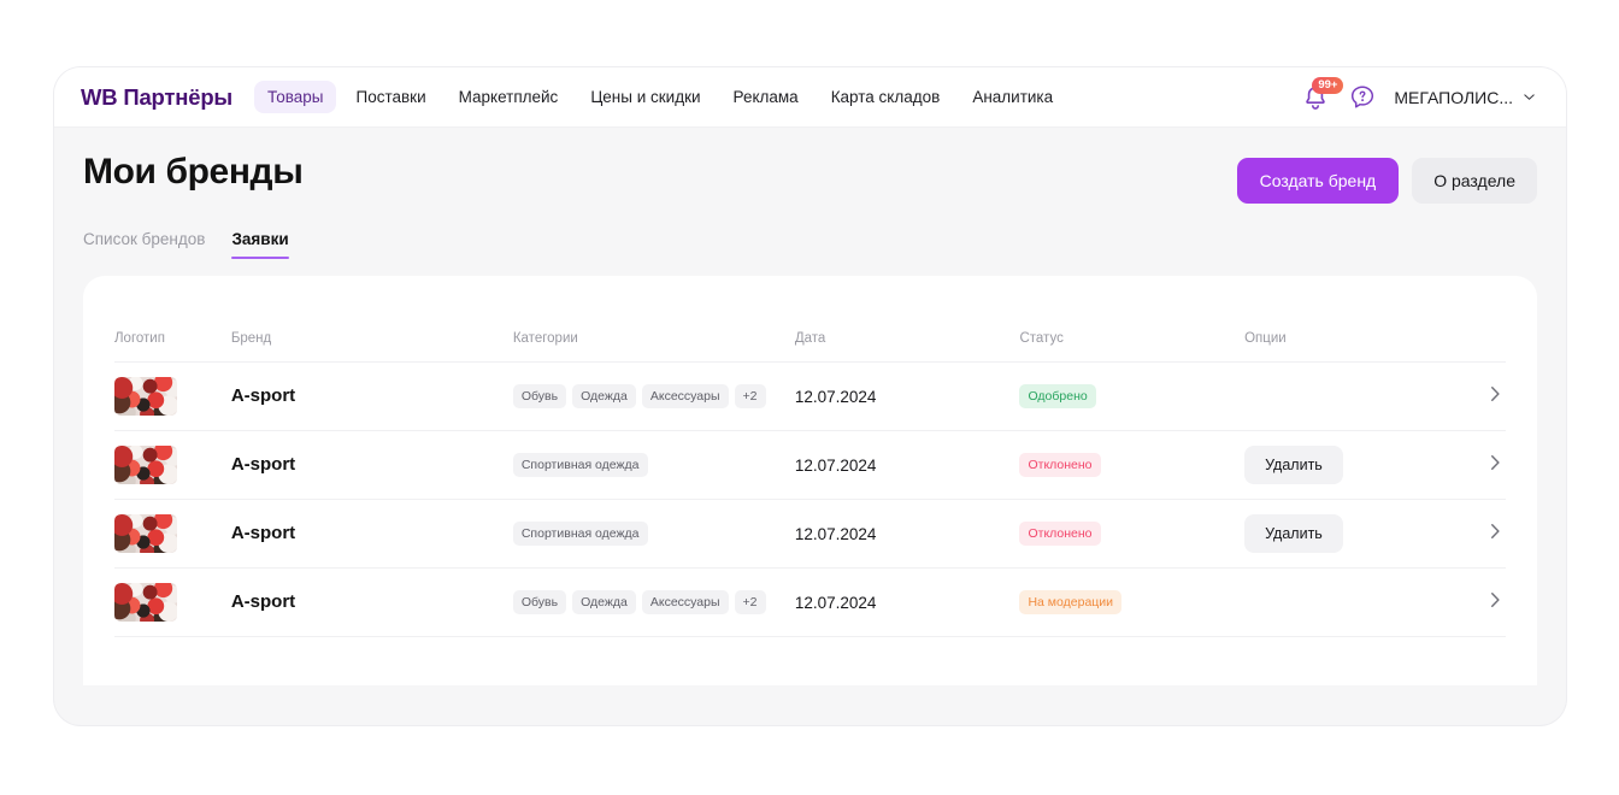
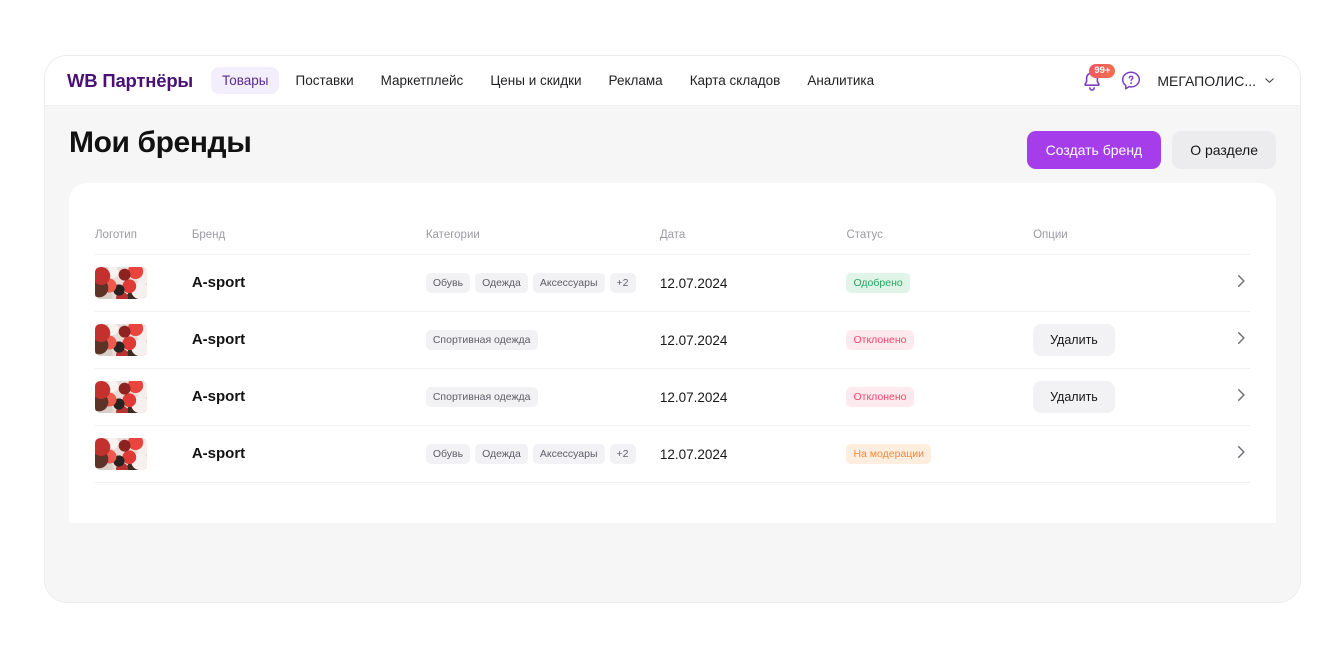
  WB Партнёры
  Товары
  Поставки
  Маркетплейс
  Цены и скидки
  Реклама
  Карта складов
  Аналитика
  99+
  МЕГАПОЛИС...
  Мои бренды
  Создать бренд
  О разделе
- Список брендов
- Заявки
  Логотип	Бренд	Категории	Дата	Статус	Опции
  	A-sport	Обувь Одежда Аксессуары +2	12.07.2024	Одобрено
  	A-sport	Спортивная одежда	12.07.2024	Отклонено	Удалить
  	A-sport	Спортивная одежда	12.07.2024	Отклонено	Удалить
  	A-sport	Обувь Одежда Аксессуары +2	12.07.2024	На модерации
